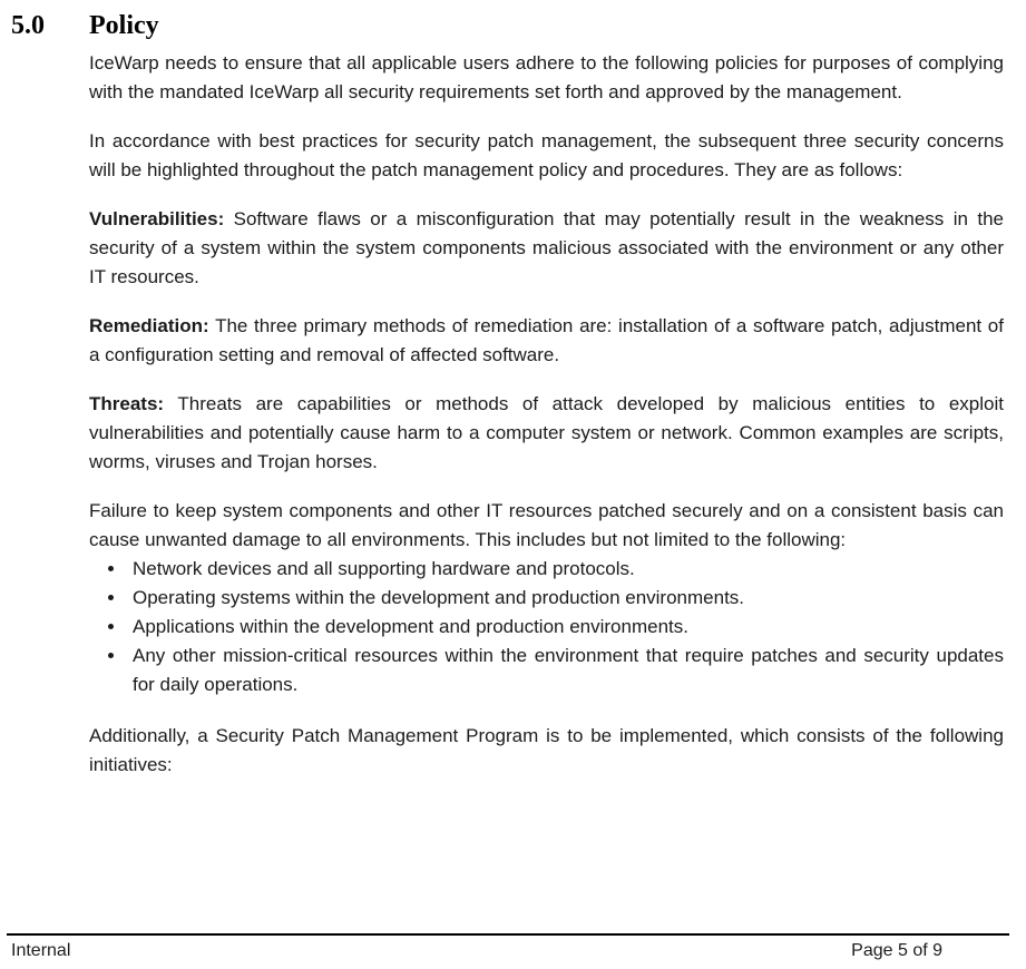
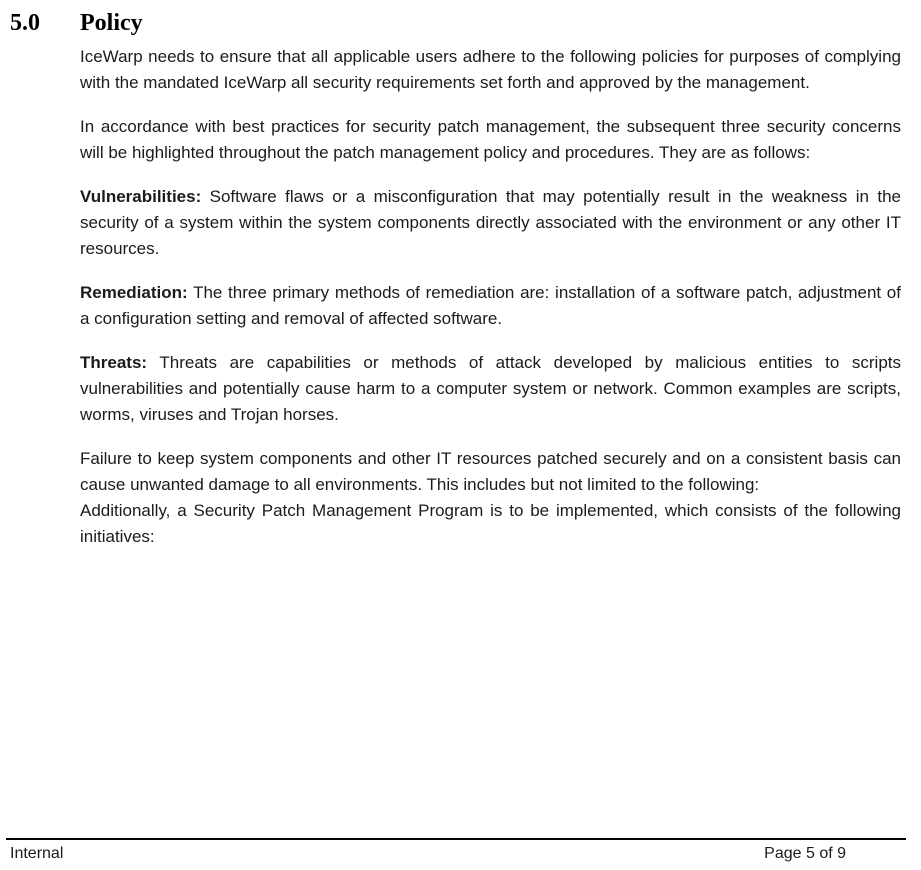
  5.0
  Policy
  IceWarp needs to ensure that all applicable users adhere to the following policies for purposes of complying with the mandated IceWarp all security requirements set forth and approved by the management.
  In accordance with best practices for security patch management, the subsequent three security concerns will be highlighted throughout the patch management policy and procedures. They are as follows:
- Vulnerabilities: Software flaws or a misconfiguration that may potentially result in the weakness in the security of a system within the system components malicious associated with the environment or any other IT resources.
+ Vulnerabilities: Software flaws or a misconfiguration that may potentially result in the weakness in the security of a system within the system components directly associated with the environment or any other IT resources.
  Remediation: The three primary methods of remediation are: installation of a software patch, adjustment of a configuration setting and removal of affected software.
- Threats: Threats are capabilities or methods of attack developed by malicious entities to exploit vulnerabilities and potentially cause harm to a computer system or network. Common examples are scripts, worms, viruses and Trojan horses.
+ Threats: Threats are capabilities or methods of attack developed by malicious entities to scripts vulnerabilities and potentially cause harm to a computer system or network. Common examples are scripts, worms, viruses and Trojan horses.
  Failure to keep system components and other IT resources patched securely and on a consistent basis can cause unwanted damage to all environments. This includes but not limited to the following:
- Network devices and all supporting hardware and protocols.
- Operating systems within the development and production environments.
- Applications within the development and production environments.
- Any other mission-critical resources within the environment that require patches and security updates for daily operations.
  Additionally, a Security Patch Management Program is to be implemented, which consists of the following initiatives:
  Internal
  Page 5 of 9
